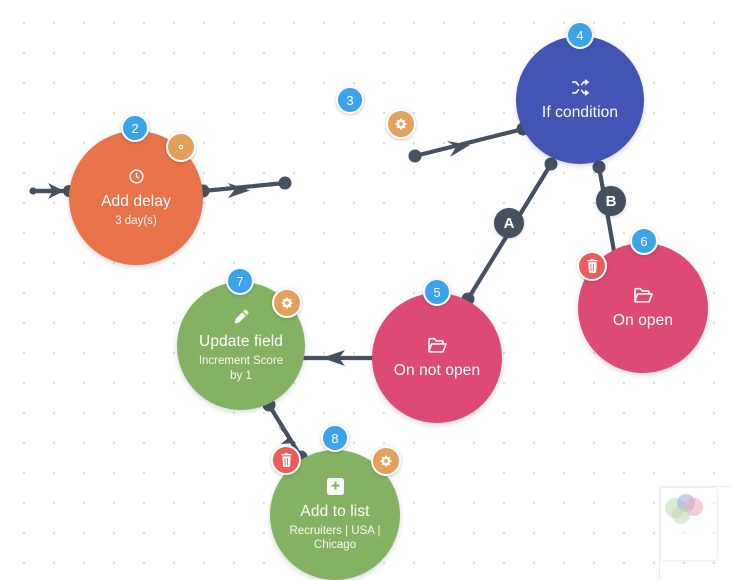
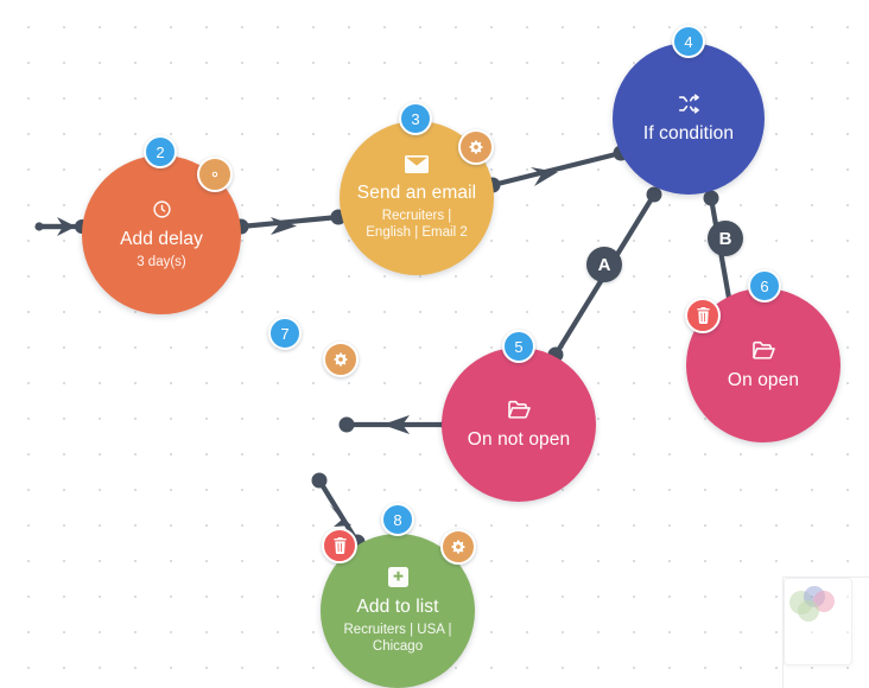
  Add delay
  3 day(s)
  2
+ Send an email
+ Recruiters | English | Email 2
  3
  If condition
  4
  A
  B
  On open
  6
  On not open
  5
- Update field
- Increment Score by 1
  7
  Add to list
  Recruiters | USA | Chicago
  8
